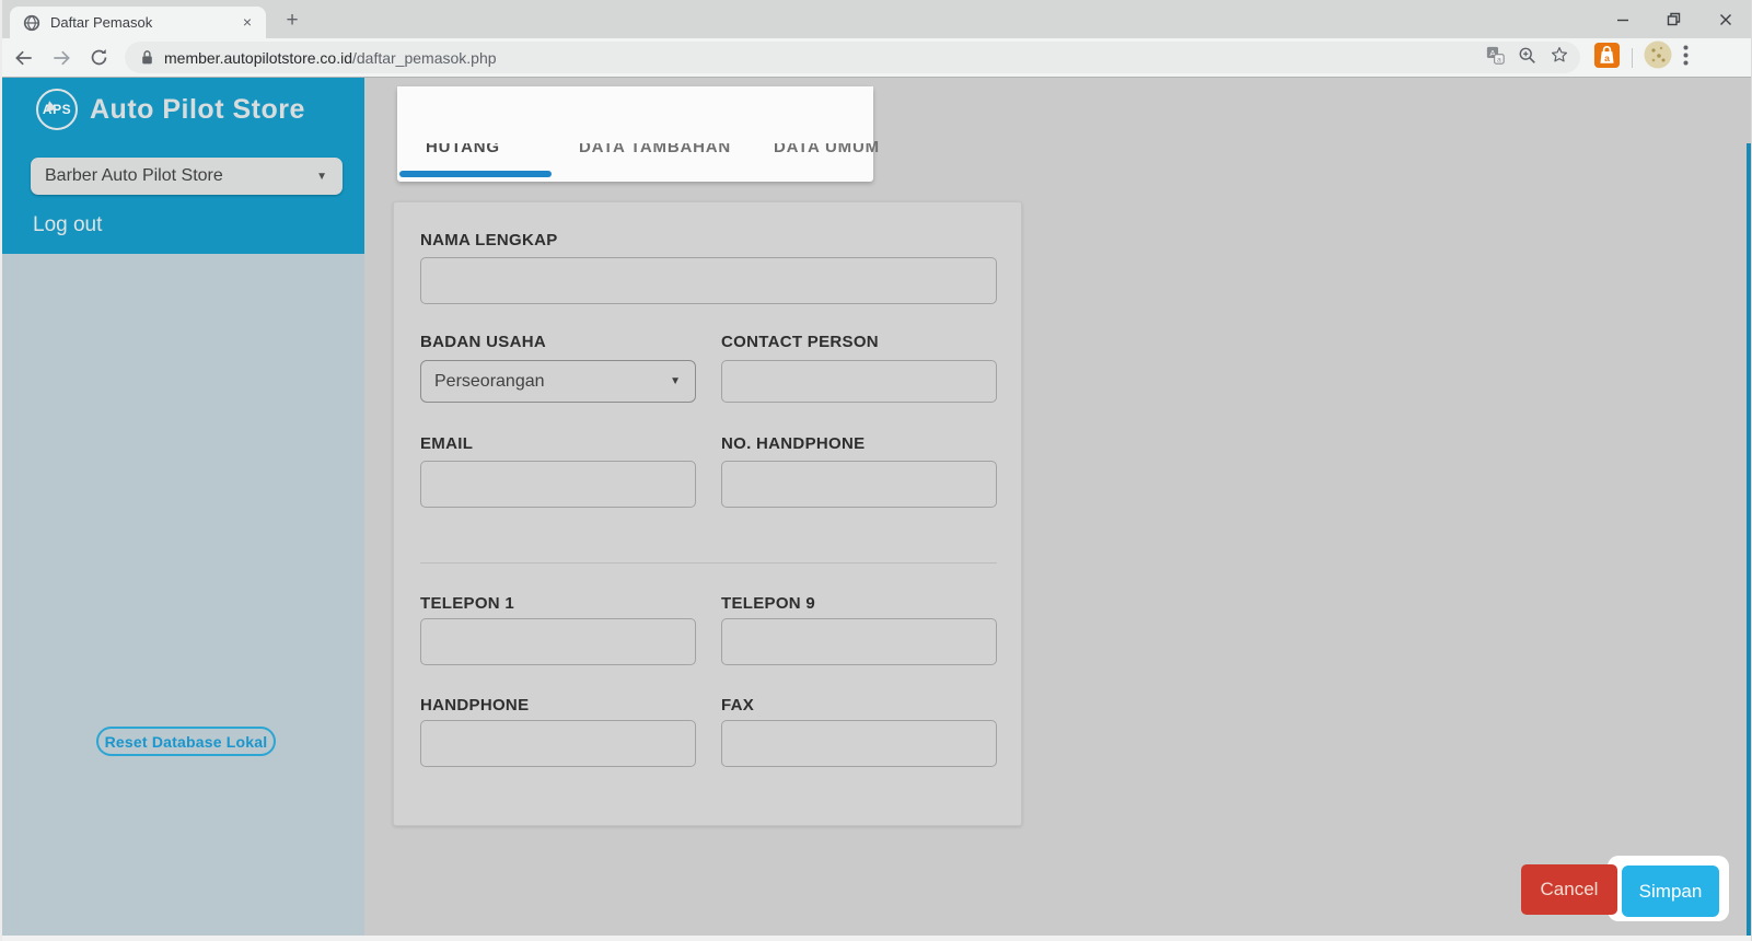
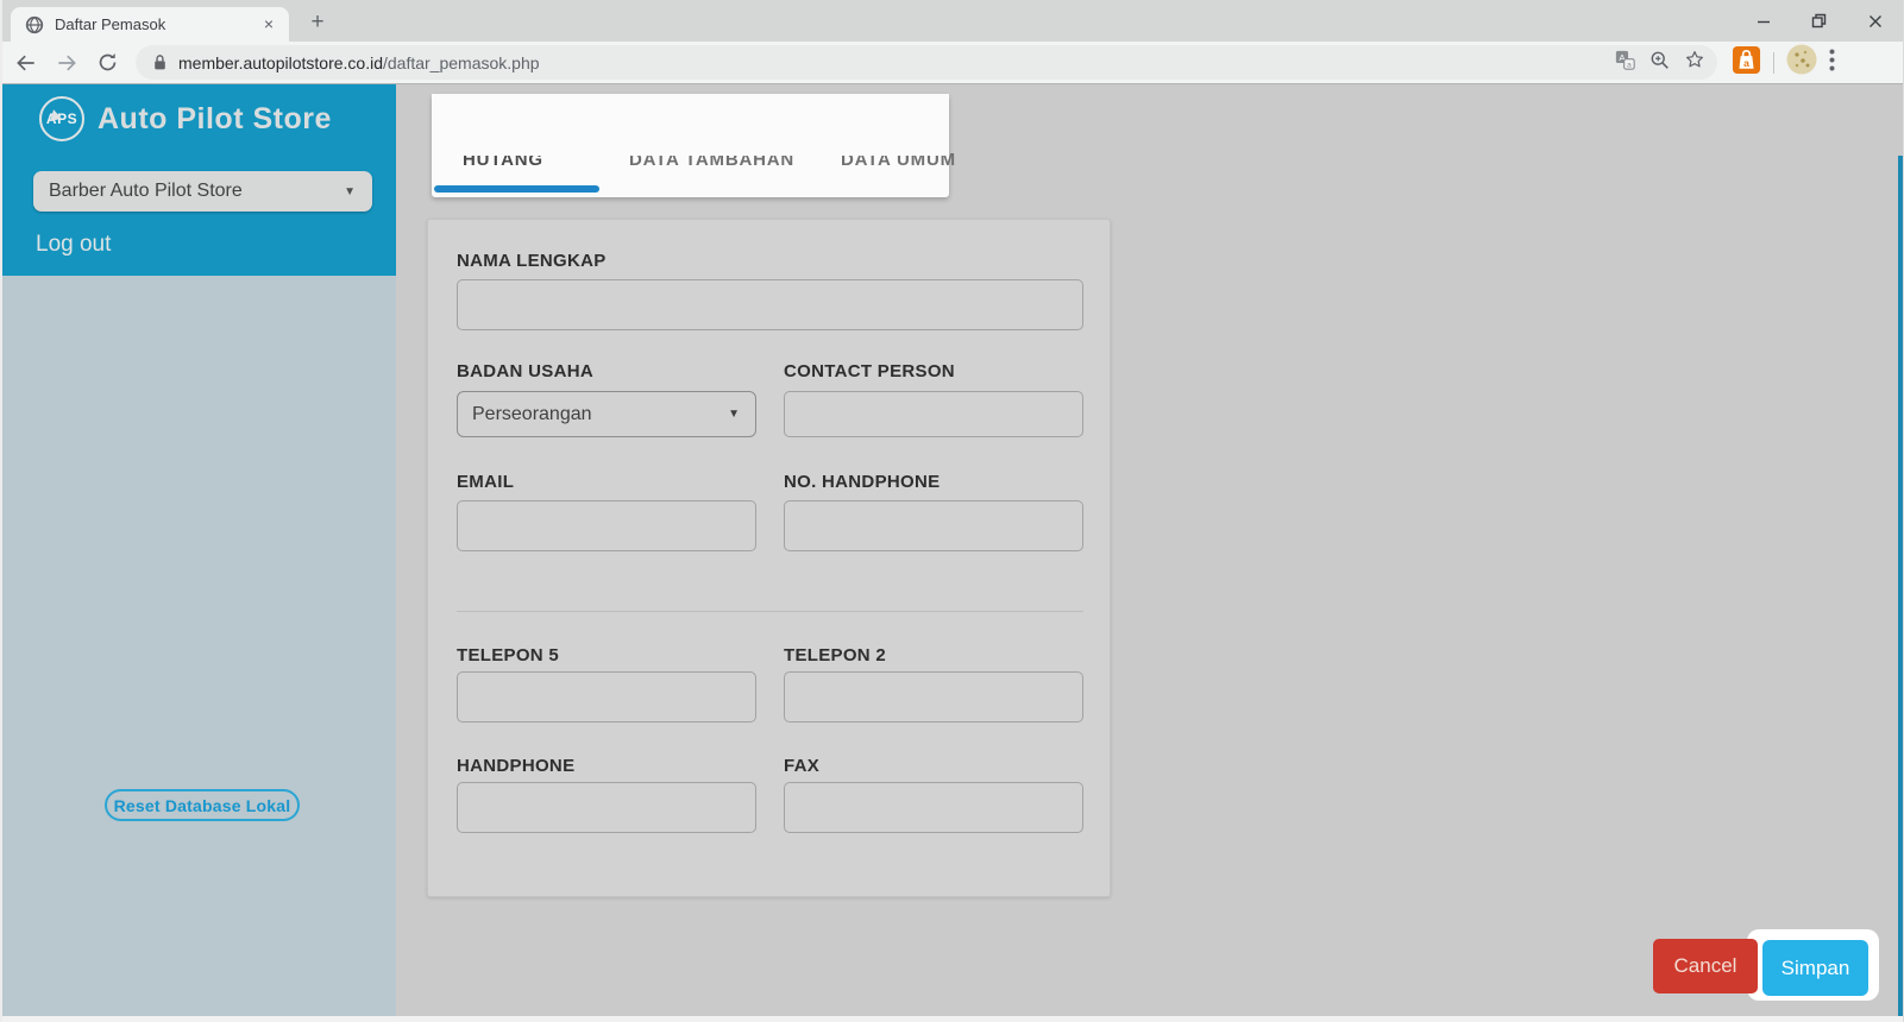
  Daftar Pemasok
  ×
  +
  member.autopilotstore.co.id/daftar_pemasok.php
  A
  a
  APS
  Auto Pilot Store
  Barber Auto Pilot Store
  ▼
  Log out
  Reset Database Lokal
  HUTANG
  DATA TAMBAHAN
  DATA UMUM
  NAMA LENGKAP
  BADAN USAHA
  Perseorangan
  ▼
  CONTACT PERSON
  EMAIL
  NO. HANDPHONE
- TELEPON 1
+ TELEPON 5
- TELEPON 9
+ TELEPON 2
  HANDPHONE
  FAX
  Cancel
  Simpan
